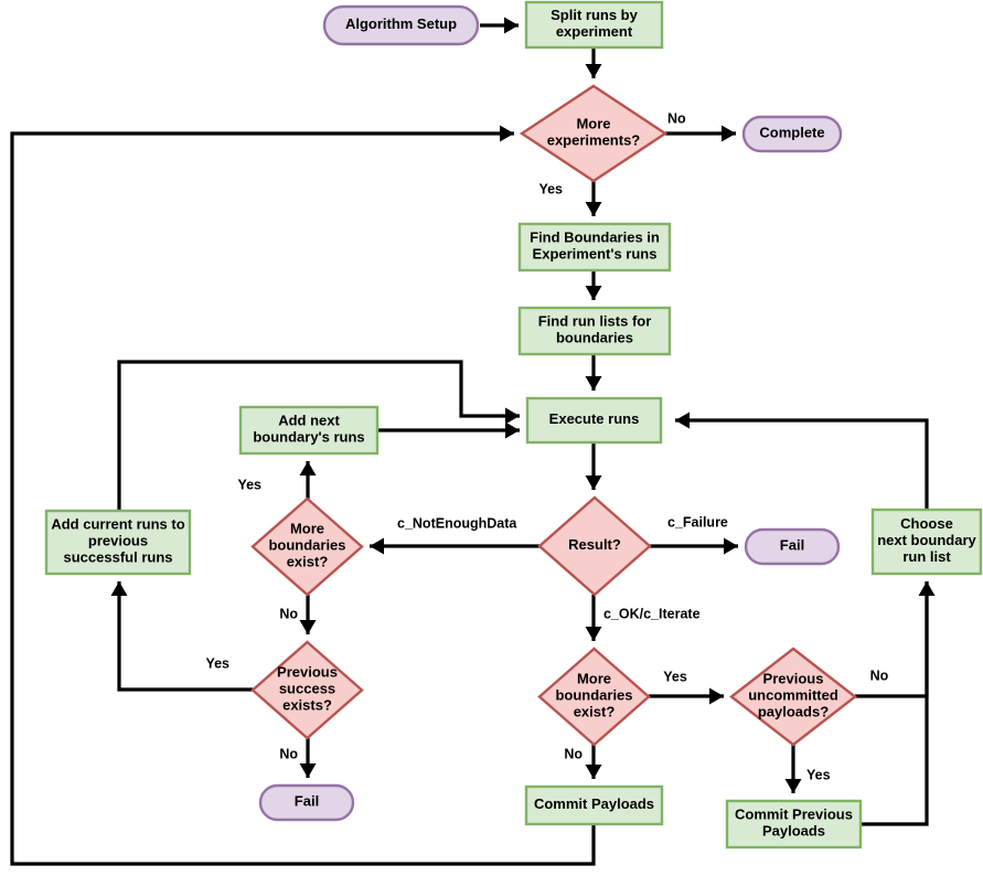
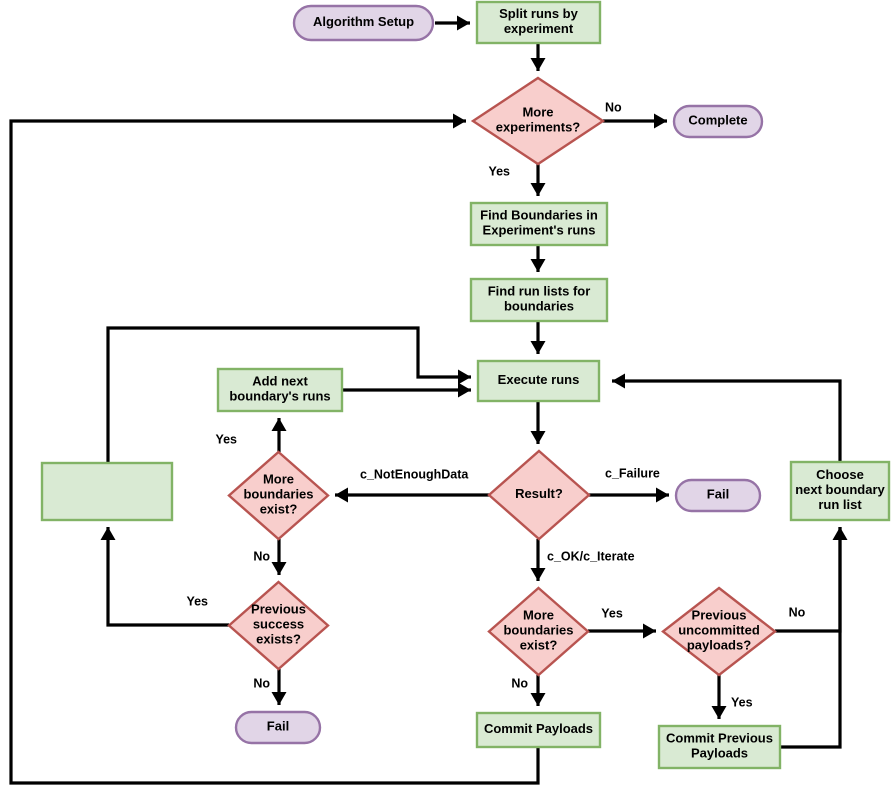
  Algorithm Setup
  Split runs by experiment
  More experiments?
  Complete
  Find Boundaries in Experiment's runs
  Find run lists for boundaries
  Execute runs
  Add next boundary's runs
  Result?
  Fail
  More boundaries exist?
- Add current runs to previous successful runs
  Choose next boundary run list
  Previous success exists?
  More boundaries exist?
  Previous uncommitted payloads?
  Fail
  Commit Payloads
  Commit Previous Payloads
  No
  Yes
  Yes
  c_NotEnoughData
  c_Failure
  c_OK/c_Iterate
  No
  Yes
  No
  Yes
  No
  No
  Yes
